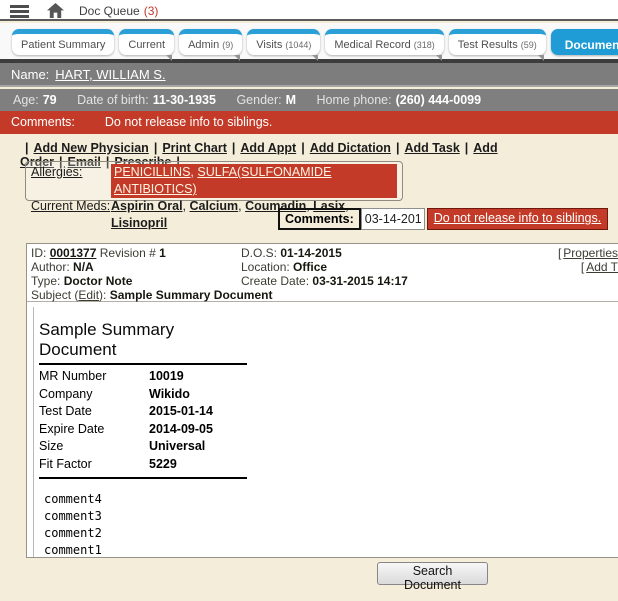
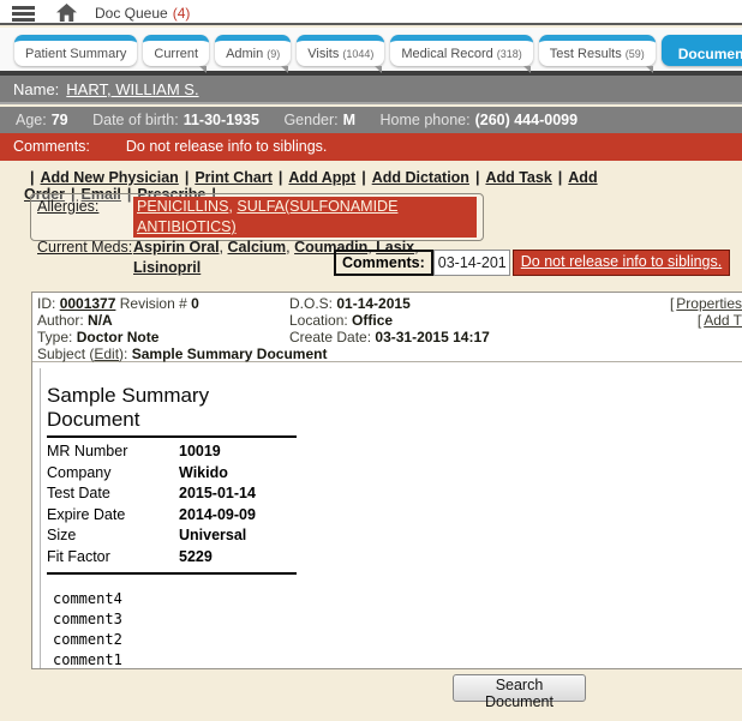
- Doc Queue (3)
+ Doc Queue (4)
  Patient Summary
  Current
  Admin
  (9)
  Visits
  (1044)
  Medical Record
  (318)
  Test Results
  (59)
  Documen
  Name: HART, WILLIAM S.
  Age: 79 Date of birth: 11-30-1935 Gender: M Home phone: (260) 444-0099
  Comments: Do not release info to siblings.
  | Add New Physician | Print Chart | Add Appt | Add Dictation | Add Task | Add Order | Email | Prescribe |
  Allergies:
  PENICILLINS, SULFA(SULFONAMIDE ANTIBIOTICS)
  Current Meds:
  Aspirin Oral, Calcium, Coumadin, Lasix, Lisinopril
  Comments:
  03-14-201
  Do not release info to siblings.
- ID: 0001377 Revision # 1
+ ID: 0001377 Revision # 0
  Author: N/A
  Type: Doctor Note
  Subject (Edit): Sample Summary Document
  D.O.S: 01-14-2015
  Location: Office
  Create Date: 03-31-2015 14:17
  [ Properties
  [ Add T
  Sample Summary Document
  MR Number
  10019
  Company
  Wikido
  Test Date
  2015-01-14
  Expire Date
- 2014-09-05
+ 2014-09-09
  Size
  Universal
  Fit Factor
  5229
  comment4
  comment3
  comment2
  comment1
  Search Document
